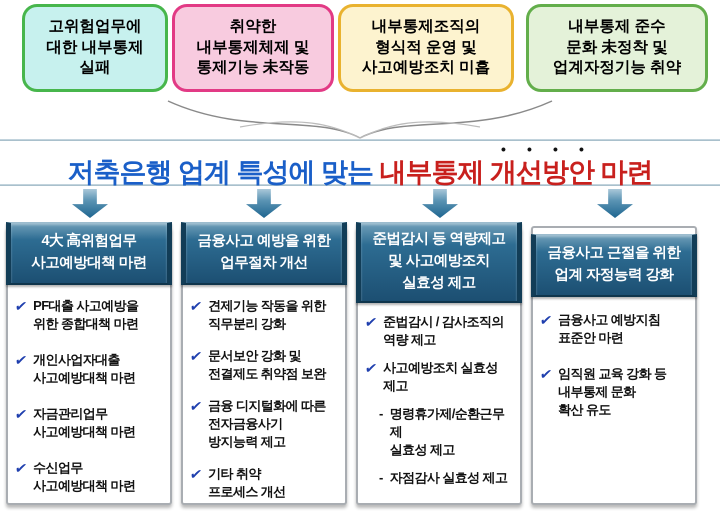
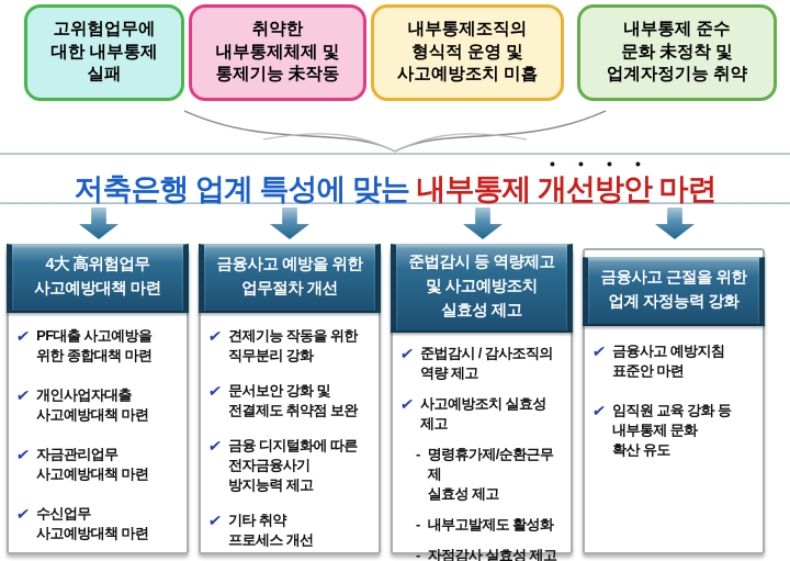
  고위험업무에
  대한 내부통제
  실패
  취약한
  내부통제체제 및
  통제기능 未작동
  내부통제조직의
  형식적 운영 및
  사고예방조치 미흡
  내부통제 준수
  문화 未정착 및
  업계자정기능 취약
  저축은행 업계 특성에 맞는 내부통제 개선방안 마련
  4大 高위험업무
  사고예방대책 마련
  PF대출 사고예방을
  위한 종합대책 마련
  개인사업자대출
  사고예방대책 마련
  자금관리업무
  사고예방대책 마련
  수신업무
  사고예방대책 마련
  금융사고 예방을 위한
  업무절차 개선
  견제기능 작동을 위한
  직무분리 강화
  문서보안 강화 및
  전결제도 취약점 보완
  금융 디지털화에 따른
  전자금융사기
  방지능력 제고
  기타 취약
  프로세스 개선
  준법감시 등 역량제고
  및 사고예방조치
  실효성 제고
  준법감시 / 감사조직의
  역량 제고
  사고예방조치 실효성
  제고
  명령휴가제/순환근무제
  실효성 제고
+ 내부고발제도 활성화
  자점감사 실효성 제고
  금융사고 근절을 위한
  업계 자정능력 강화
  금융사고 예방지침
  표준안 마련
  임직원 교육 강화 등
  내부통제 문화
  확산 유도
